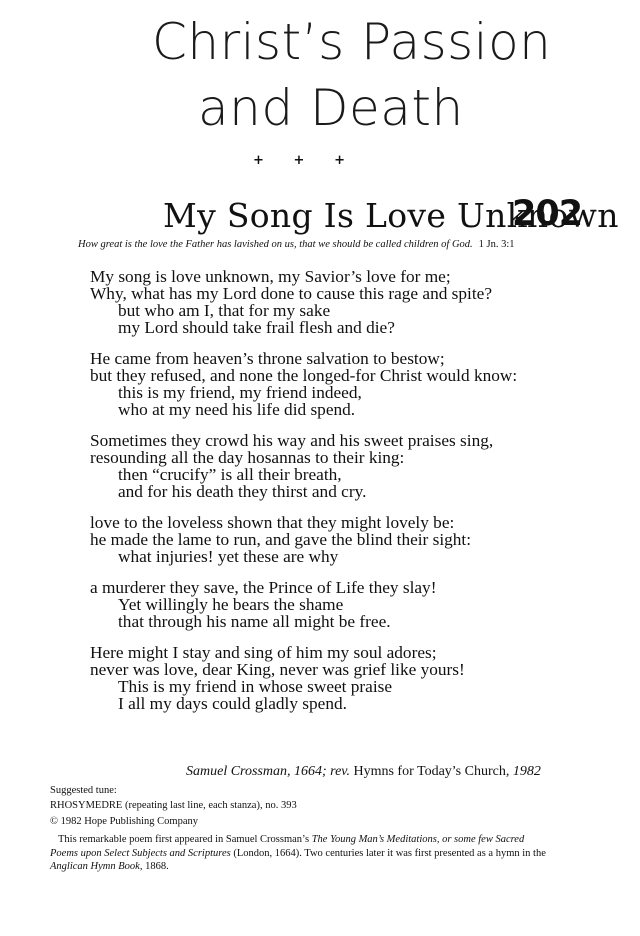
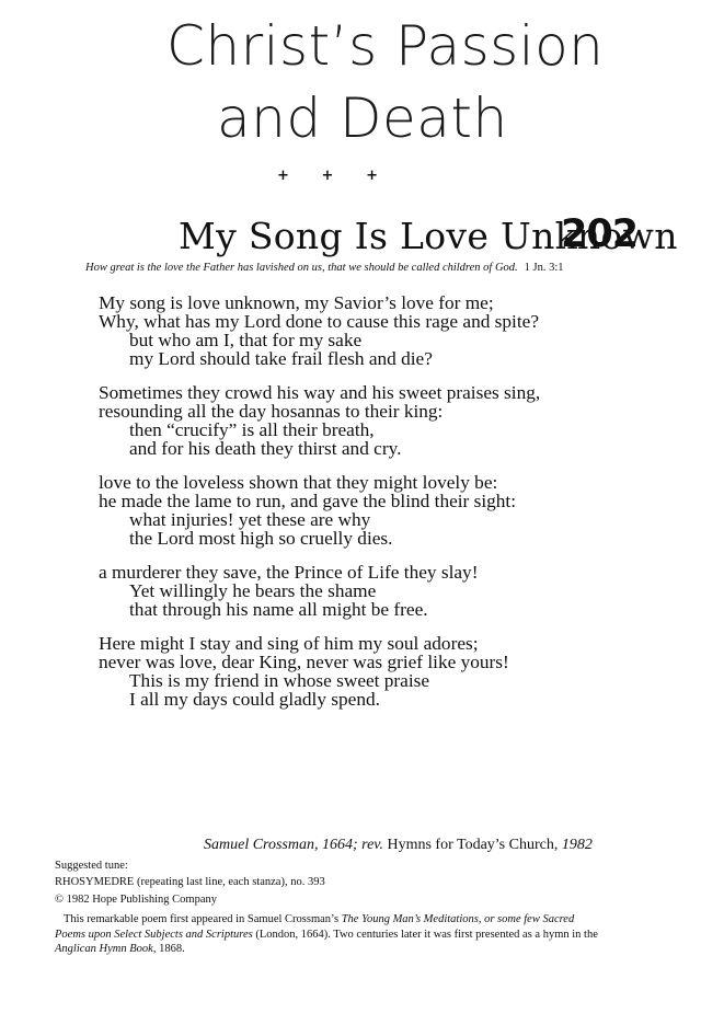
  Christ’s Passion
  and Death
  + + +
  My Song Is Love Unknown
  202
  How great is the love the Father has lavished on us, that we should be called children of God. 1 Jn. 3:1
  My song is love unknown, my Savior’s love for me;
  Why, what has my Lord done to cause this rage and spite?
  but who am I, that for my sake
  my Lord should take frail flesh and die?
- He came from heaven’s throne salvation to bestow;
- but they refused, and none the longed-for Christ would know:
- this is my friend, my friend indeed,
- who at my need his life did spend.
  Sometimes they crowd his way and his sweet praises sing,
  resounding all the day hosannas to their king:
  then “crucify” is all their breath,
  and for his death they thirst and cry.
  love to the loveless shown that they might lovely be:
  he made the lame to run, and gave the blind their sight:
  what injuries! yet these are why
+ the Lord most high so cruelly dies.
  a murderer they save, the Prince of Life they slay!
  Yet willingly he bears the shame
  that through his name all might be free.
  Here might I stay and sing of him my soul adores;
  never was love, dear King, never was grief like yours!
  This is my friend in whose sweet praise
  I all my days could gladly spend.
  Samuel Crossman, 1664; rev. Hymns for Today’s Church, 1982
  Suggested tune:
  RHOSYMEDRE (repeating last line, each stanza), no. 393
  © 1982 Hope Publishing Company
  This remarkable poem first appeared in Samuel Crossman’s The Young Man’s Meditations, or some few Sacred Poems upon Select Subjects and Scriptures (London, 1664). Two centuries later it was first presented as a hymn in the Anglican Hymn Book, 1868.
